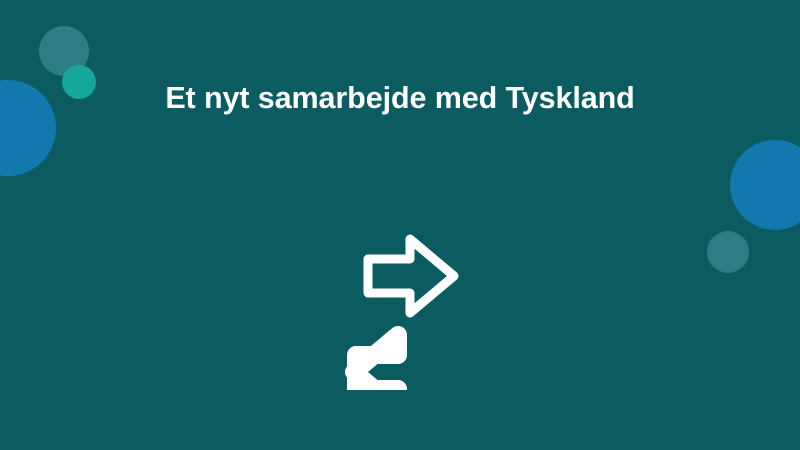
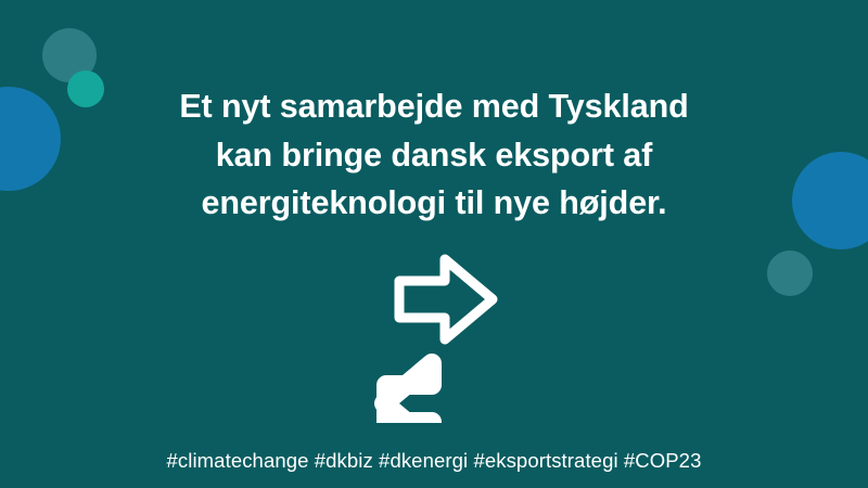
  Et nyt samarbejde med Tyskland
+ kan bringe dansk eksport af
+ energiteknologi til nye højder.
+ #climatechange #dkbiz #dkenergi #eksportstrategi #COP23
